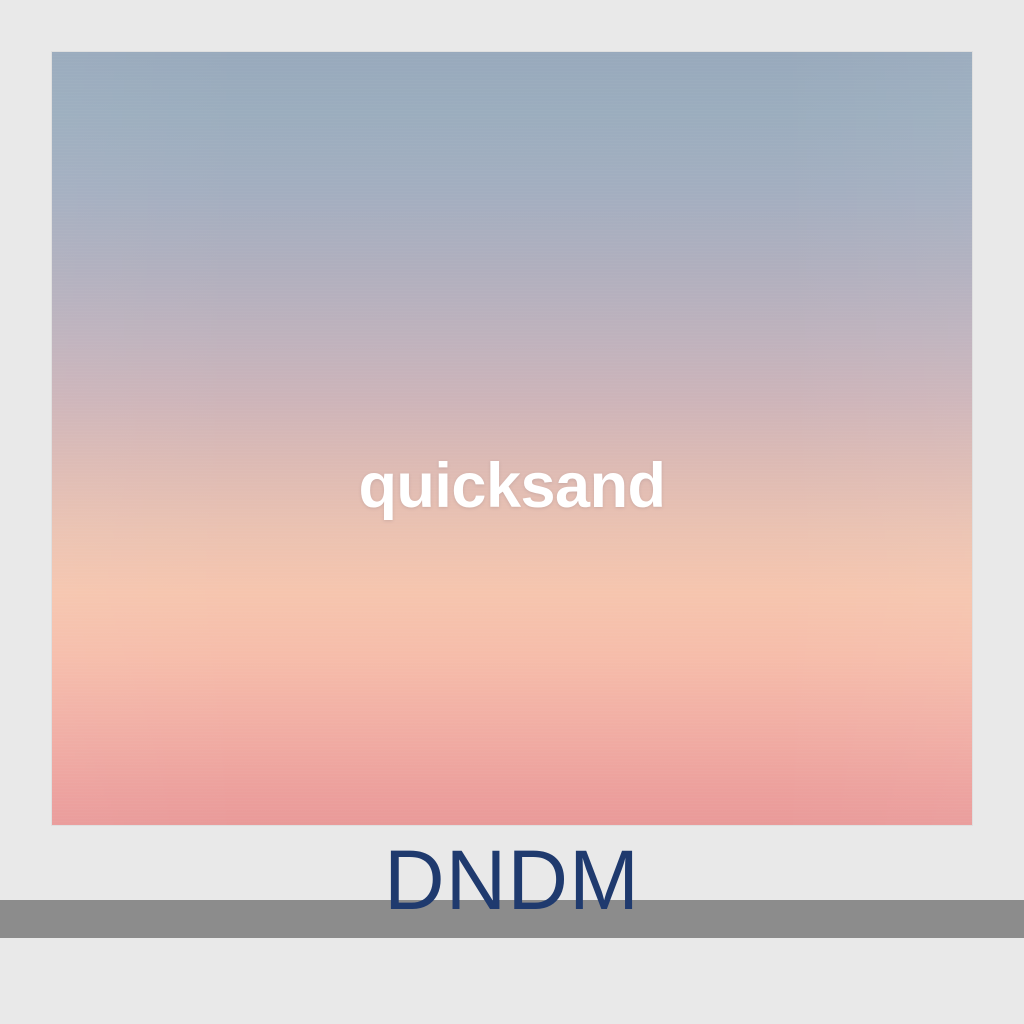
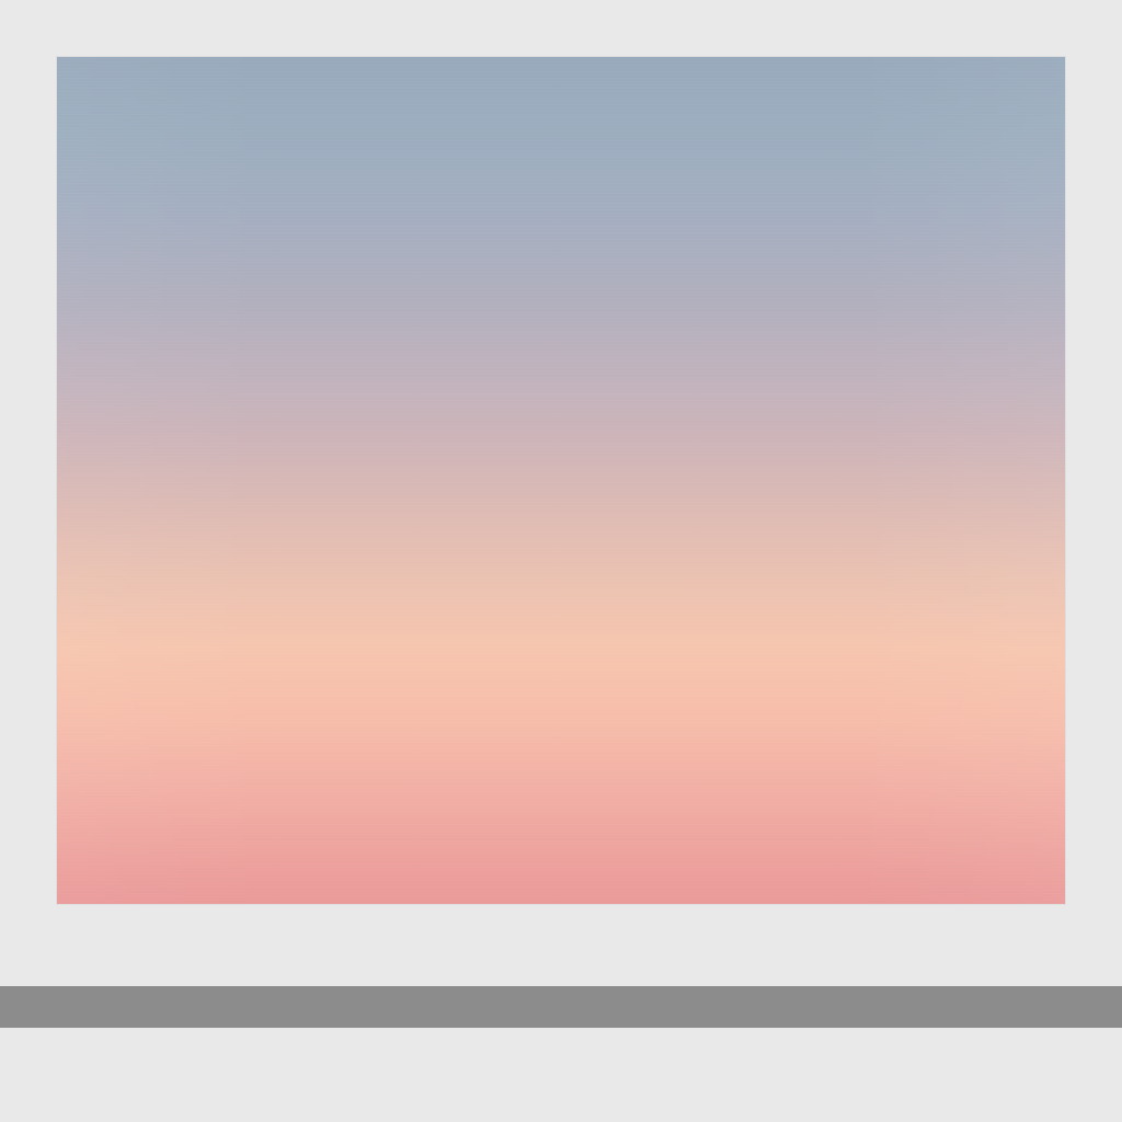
- quicksand
- DNDM
